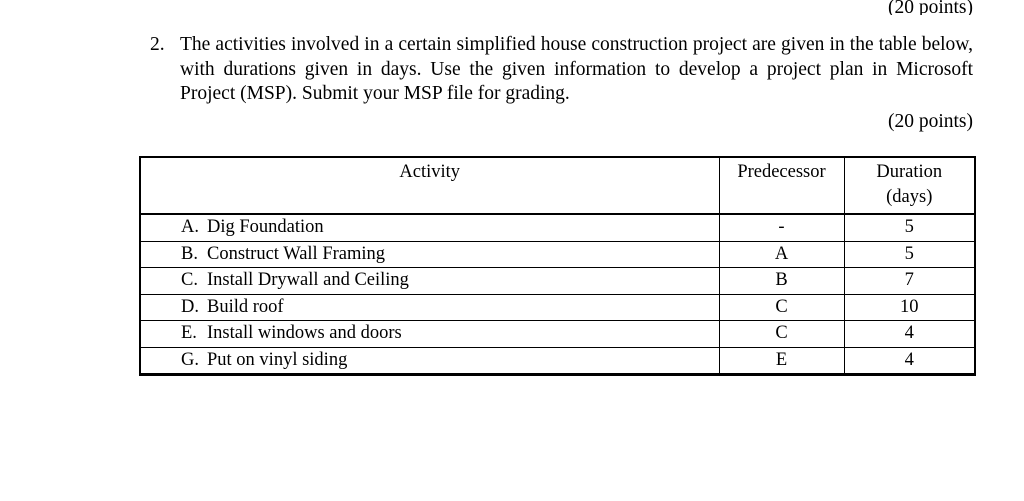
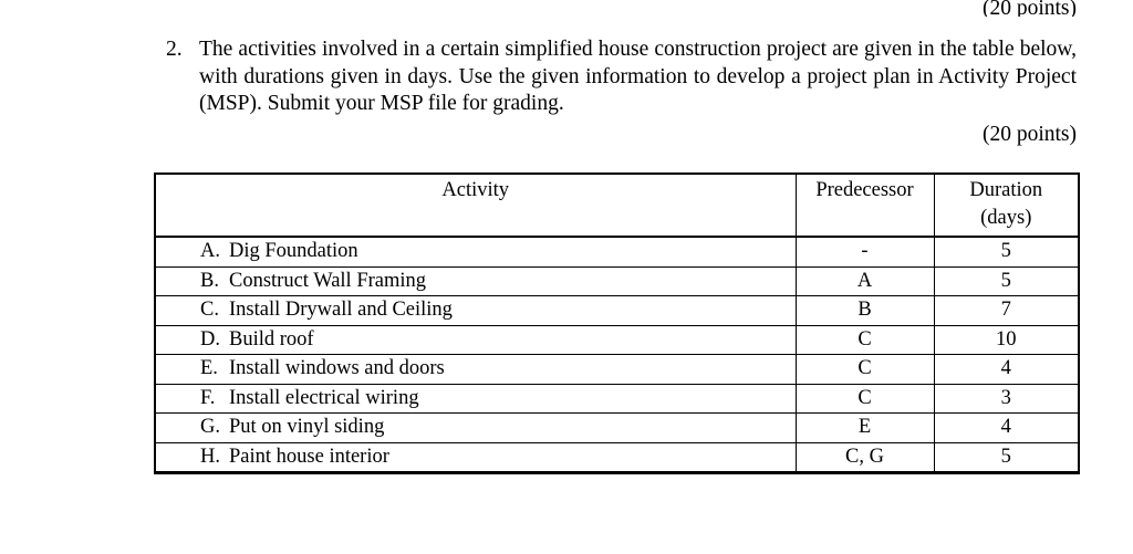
  (20 points)
  2.
- The activities involved in a certain simplified house construction project are given in the table below, with durations given in days. Use the given information to develop a project plan in Microsoft Project (MSP). Submit your MSP file for grading.
+ The activities involved in a certain simplified house construction project are given in the table below, with durations given in days. Use the given information to develop a project plan in Activity Project (MSP). Submit your MSP file for grading.
  (20 points)
  Activity	Predecessor	Duration (days)
  A. Dig Foundation	-	5
  B. Construct Wall Framing	A	5
  C. Install Drywall and Ceiling	B	7
  D. Build roof	C	10
  E. Install windows and doors	C	4
+ F. Install electrical wiring	C	3
  G. Put on vinyl siding	E	4
+ H. Paint house interior	C, G	5
